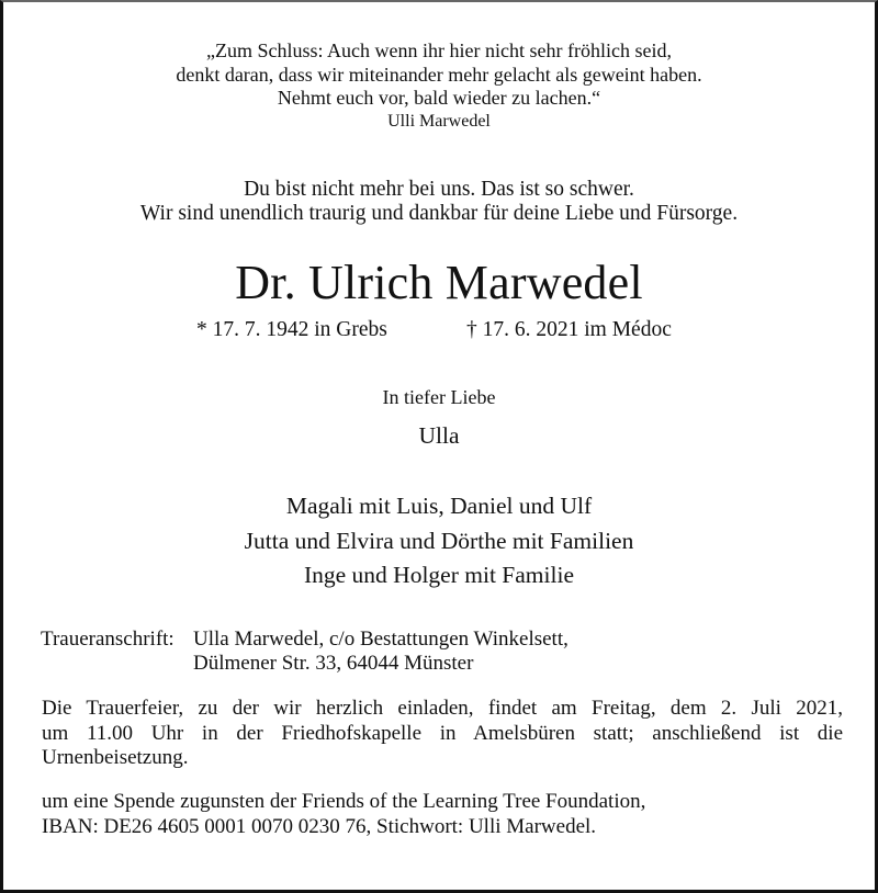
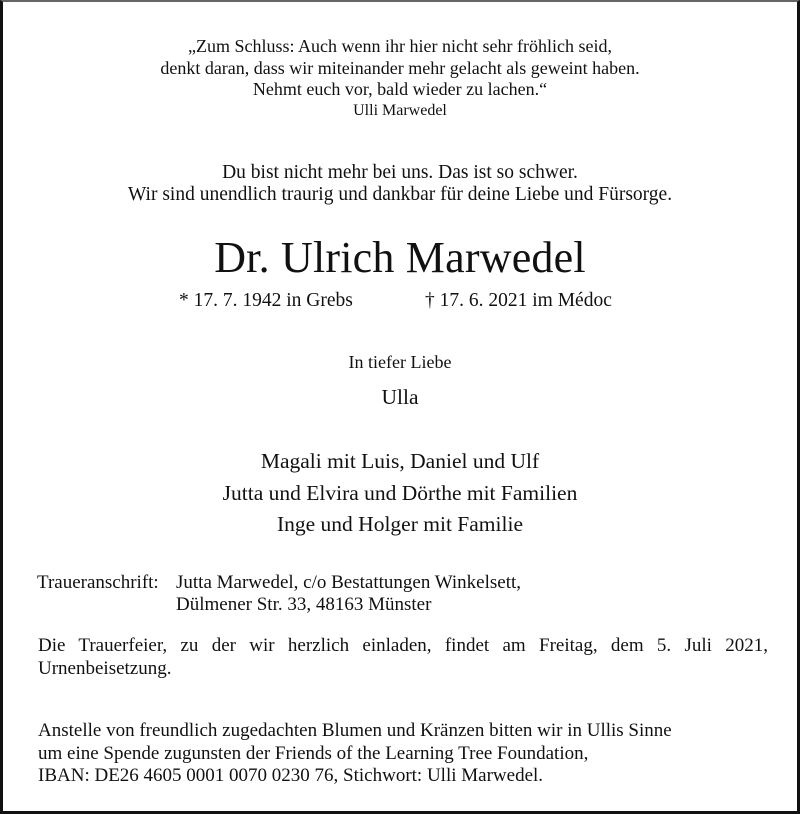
  „Zum Schluss: Auch wenn ihr hier nicht sehr fröhlich seid,
  denkt daran, dass wir miteinander mehr gelacht als geweint haben.
  Nehmt euch vor, bald wieder zu lachen.“
  Ulli Marwedel
  Du bist nicht mehr bei uns. Das ist so schwer.
  Wir sind unendlich traurig und dankbar für deine Liebe und Fürsorge.
  Dr. Ulrich Marwedel
  * 17. 7. 1942 in Grebs
  † 17. 6. 2021 im Médoc
  In tiefer Liebe
  Ulla
  Magali mit Luis, Daniel und Ulf
  Jutta und Elvira und Dörthe mit Familien
  Inge und Holger mit Familie
  Traueranschrift:
- Ulla Marwedel, c/o Bestattungen Winkelsett,
+ Jutta Marwedel, c/o Bestattungen Winkelsett,
- Dülmener Str. 33, 64044 Münster
+ Dülmener Str. 33, 48163 Münster
- Die Trauerfeier, zu der wir herzlich einladen, findet am Freitag, dem 2. Juli 2021,
+ Die Trauerfeier, zu der wir herzlich einladen, findet am Freitag, dem 5. Juli 2021,
- um 11.00 Uhr in der Friedhofskapelle in Amelsbüren statt; anschließend ist die
  Urnenbeisetzung.
+ Anstelle von freundlich zugedachten Blumen und Kränzen bitten wir in Ullis Sinne
  um eine Spende zugunsten der Friends of the Learning Tree Foundation,
  IBAN: DE26 4605 0001 0070 0230 76, Stichwort: Ulli Marwedel.
